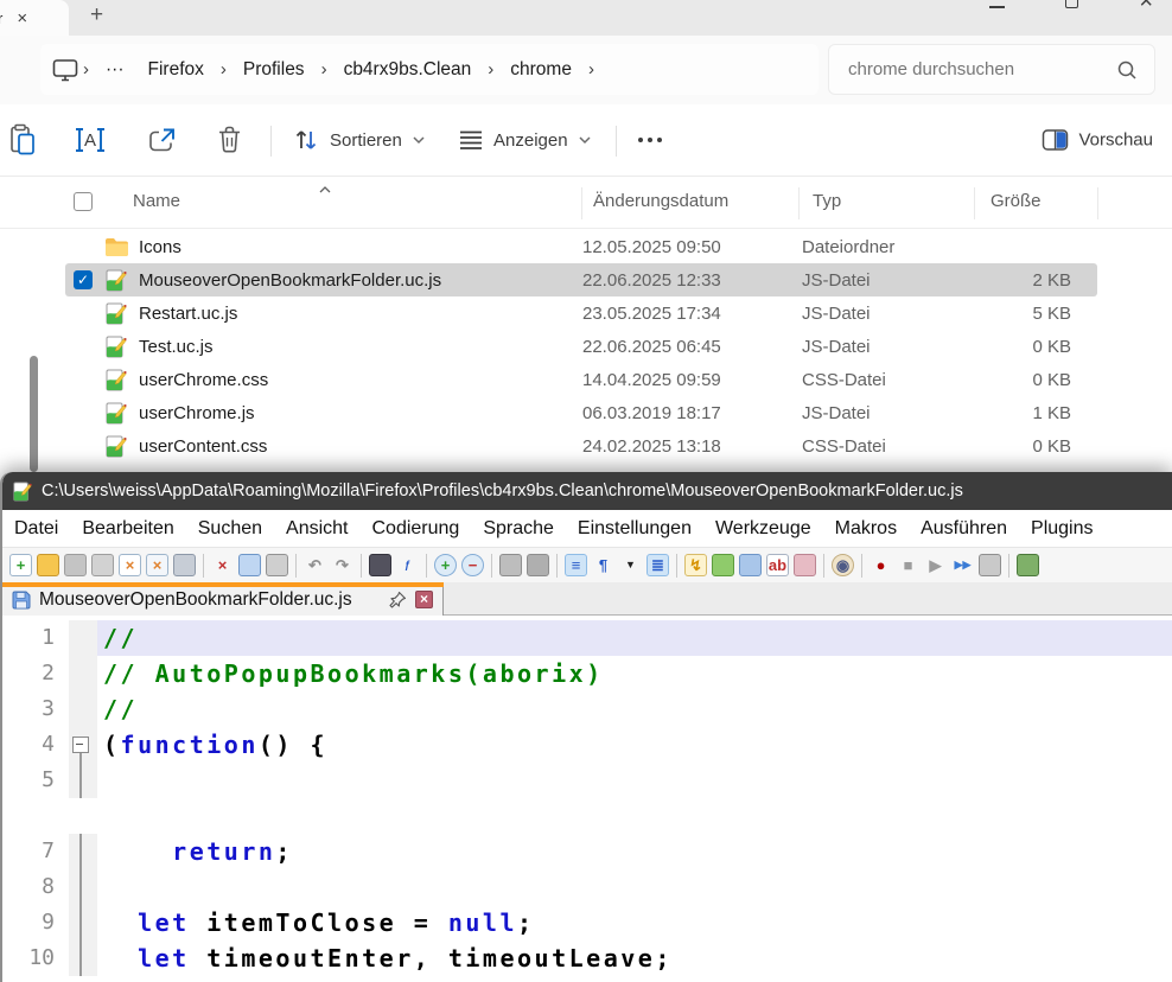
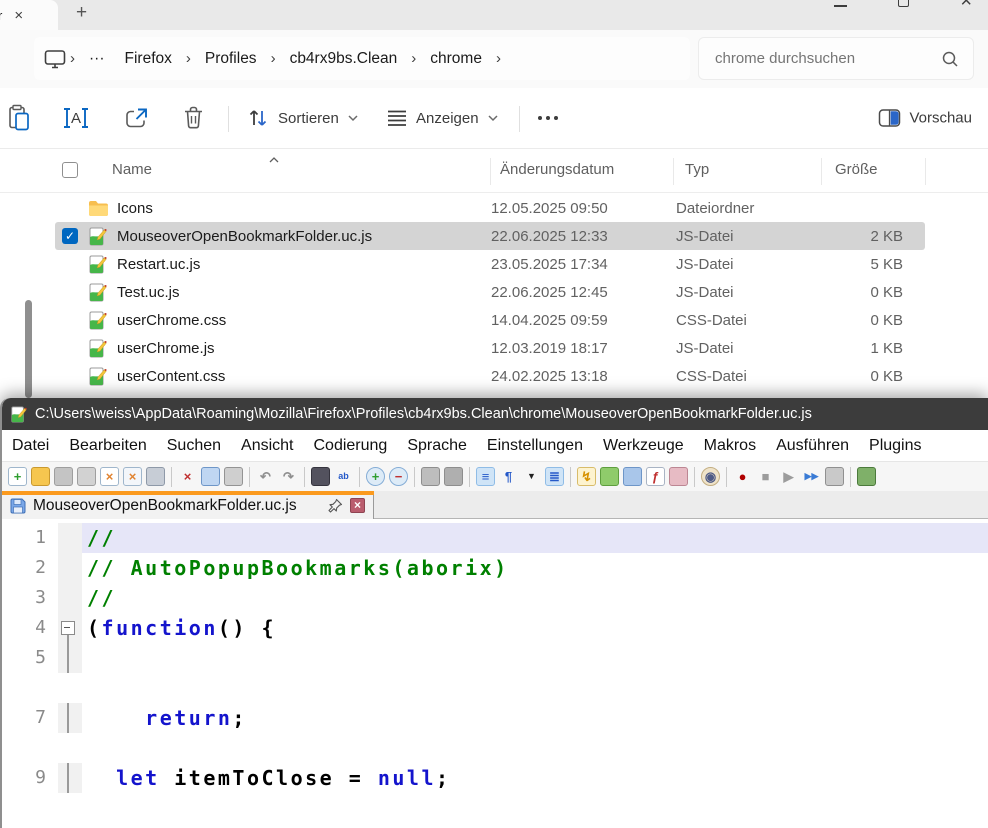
  r
  ×
  +
  ×
  ›
  ···
  Firefox
  ›
  Profiles
  ›
  cb4rx9bs.Clean
  ›
  chrome
  ›
  chrome durchsuchen
  A
  Sortieren
  Anzeigen
  Vorschau
  Name
  Änderungsdatum
  Typ
  Größe
  Icons
  12.05.2025 09:50
  Dateiordner
  MouseoverOpenBookmarkFolder.uc.js
  22.06.2025 12:33
  JS-Datei
  2 KB
  Restart.uc.js
  23.05.2025 17:34
  JS-Datei
  5 KB
  Test.uc.js
- 22.06.2025 06:45
+ 22.06.2025 12:45
  JS-Datei
  0 KB
  userChrome.css
  14.04.2025 09:59
  CSS-Datei
  0 KB
  userChrome.js
- 06.03.2019 18:17
+ 12.03.2019 18:17
  JS-Datei
  1 KB
  userContent.css
  24.02.2025 13:18
  CSS-Datei
  0 KB
  C:\Users\weiss\AppData\Roaming\Mozilla\Firefox\Profiles\cb4rx9bs.Clean\chrome\MouseoverOpenBookmarkFolder.uc.js
  Datei
  Bearbeiten
  Suchen
  Ansicht
  Codierung
  Sprache
  Einstellungen
  Werkzeuge
  Makros
  Ausführen
  Plugins
  +
  ×
  ×
  ×
  ↶
  ↷
- ƒ
+ ab
  +
  −
  ≡
  ¶
  ▼
  ≣
  ↯
- ab
+ ƒ
  ◉
  ●
  ■
  ▶
  ▶▶
  MouseoverOpenBookmarkFolder.uc.js
  ×
  1
  //
  2
  // AutoPopupBookmarks(aborix)
  3
  //
  4
  (function() {
  5
  7
  return;
- 8
  9
  let itemToClose = null;
- 10
- let timeoutEnter, timeoutLeave;
